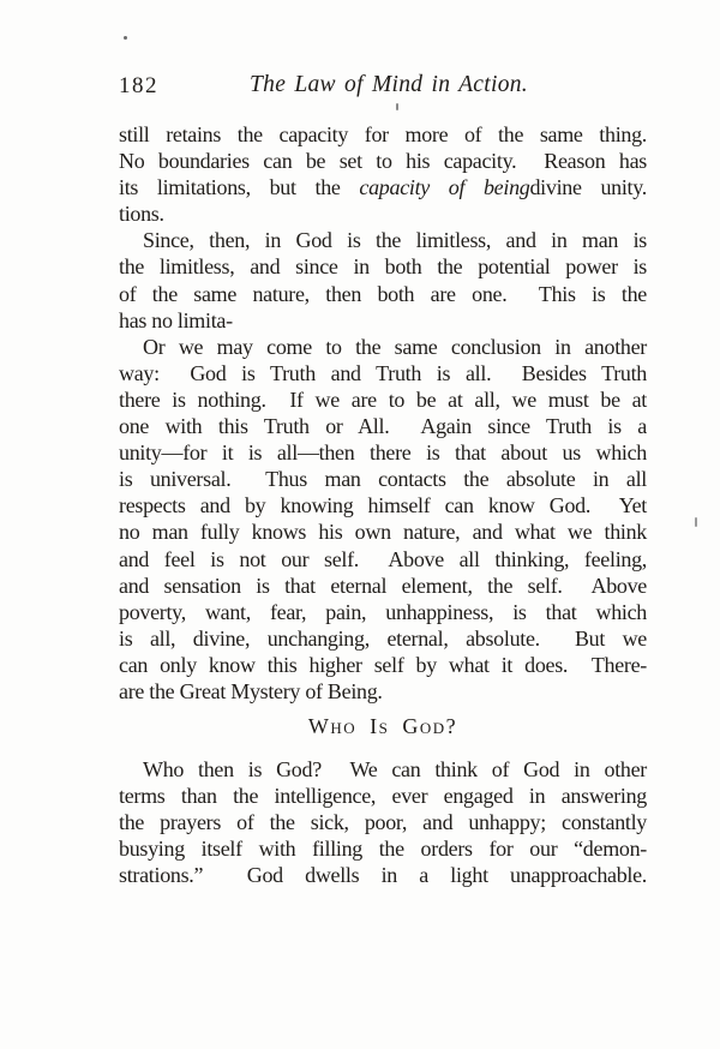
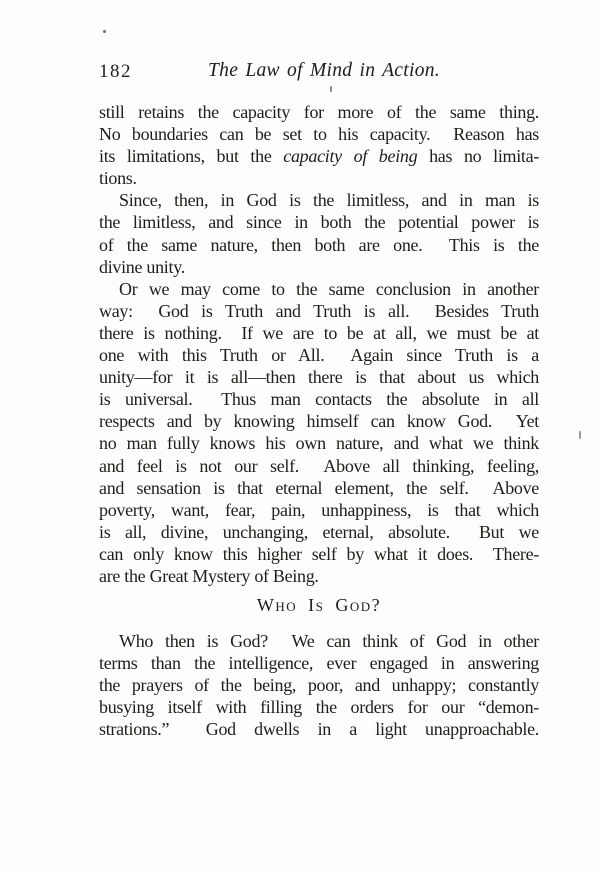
  182
  The Law of Mind in Action.
  still retains the capacity for more of the same thing.
  No boundaries can be set to his capacity. Reason has
- its limitations, but the capacity of beingdivine unity.
+ its limitations, but the capacity of being has no limita-
  tions.
  Since, then, in God is the limitless, and in man is
  the limitless, and since in both the potential power is
  of the same nature, then both are one. This is the
- has no limita-
+ divine unity.
  Or we may come to the same conclusion in another
  way: God is Truth and Truth is all. Besides Truth
  there is nothing. If we are to be at all, we must be at
  one with this Truth or All. Again since Truth is a
  unity—for it is all—then there is that about us which
  is universal. Thus man contacts the absolute in all
  respects and by knowing himself can know God. Yet
  no man fully knows his own nature, and what we think
  and feel is not our self. Above all thinking, feeling,
  and sensation is that eternal element, the self. Above
  poverty, want, fear, pain, unhappiness, is that which
  is all, divine, unchanging, eternal, absolute. But we
  can only know this higher self by what it does. There-
  are the Great Mystery of Being.
  Who Is God?
  Who then is God? We can think of God in other
  terms than the intelligence, ever engaged in answering
- the prayers of the sick, poor, and unhappy; constantly
+ the prayers of the being, poor, and unhappy; constantly
  busying itself with filling the orders for our “demon-
  strations.” God dwells in a light unapproachable.
